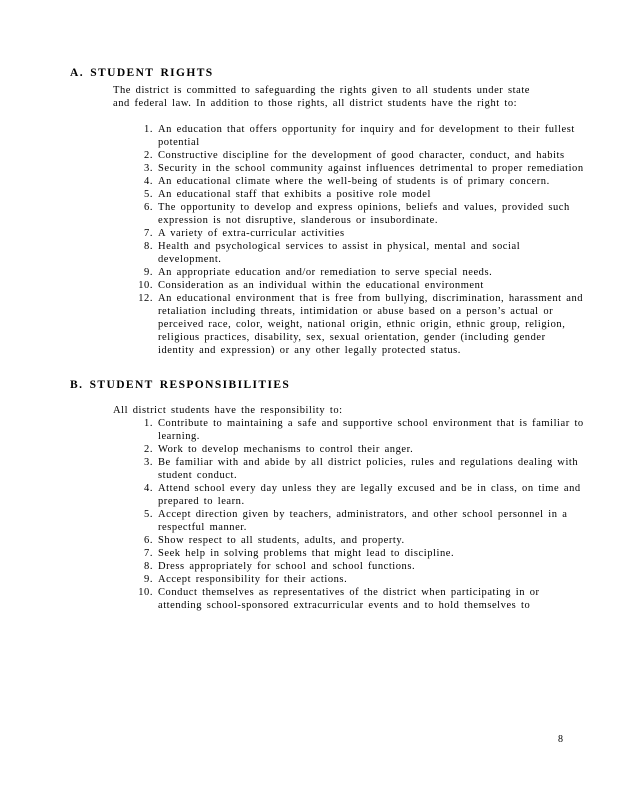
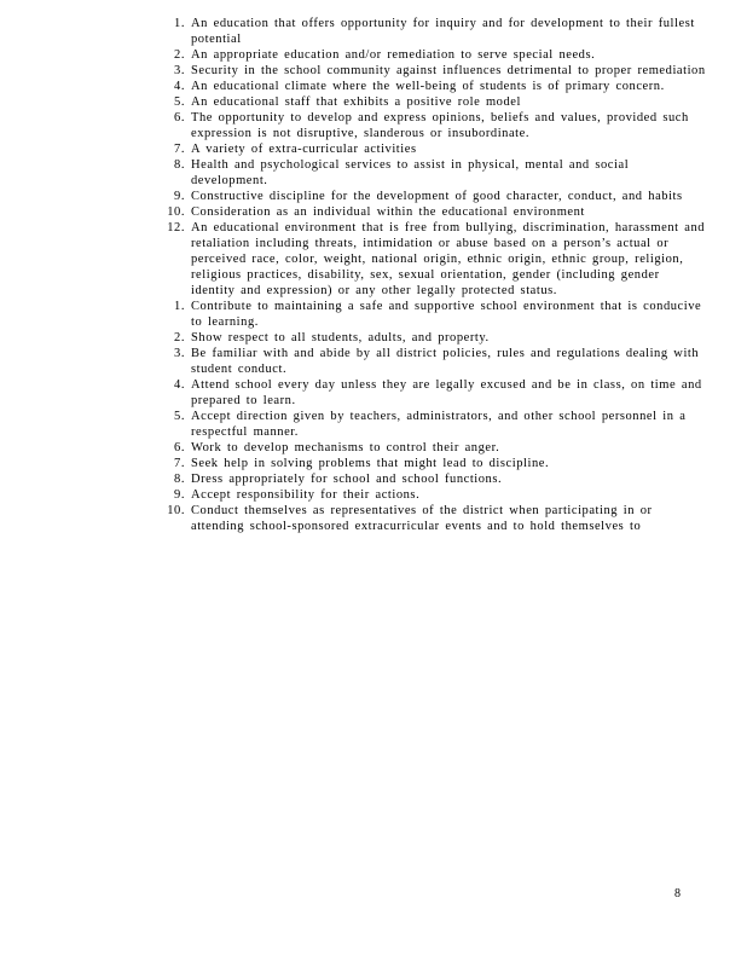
- A. STUDENT RIGHTS
- The district is committed to safeguarding the rights given to all students under state and federal law. In addition to those rights, all district students have the right to:
  1.
  An education that offers opportunity for inquiry and for development to their fullest potential
  2.
- Constructive discipline for the development of good character, conduct, and habits
+ An appropriate education and/or remediation to serve special needs.
  3.
  Security in the school community against influences detrimental to proper remediation
  4.
  An educational climate where the well-being of students is of primary concern.
  5.
  An educational staff that exhibits a positive role model
  6.
  The opportunity to develop and express opinions, beliefs and values, provided such expression is not disruptive, slanderous or insubordinate.
  7.
  A variety of extra-curricular activities
  8.
  Health and psychological services to assist in physical, mental and social development.
  9.
- An appropriate education and/or remediation to serve special needs.
+ Constructive discipline for the development of good character, conduct, and habits
  10.
  Consideration as an individual within the educational environment
  12.
  An educational environment that is free from bullying, discrimination, harassment and retaliation including threats, intimidation or abuse based on a person’s actual or perceived race, color, weight, national origin, ethnic origin, ethnic group, religion, religious practices, disability, sex, sexual orientation, gender (including gender identity and expression) or any other legally protected status.
- B. STUDENT RESPONSIBILITIES
- All district students have the responsibility to:
  1.
- Contribute to maintaining a safe and supportive school environment that is familiar to learning.
+ Contribute to maintaining a safe and supportive school environment that is conducive to learning.
  2.
- Work to develop mechanisms to control their anger.
+ Show respect to all students, adults, and property.
  3.
  Be familiar with and abide by all district policies, rules and regulations dealing with student conduct.
  4.
  Attend school every day unless they are legally excused and be in class, on time and prepared to learn.
  5.
  Accept direction given by teachers, administrators, and other school personnel in a respectful manner.
  6.
- Show respect to all students, adults, and property.
+ Work to develop mechanisms to control their anger.
  7.
  Seek help in solving problems that might lead to discipline.
  8.
  Dress appropriately for school and school functions.
  9.
  Accept responsibility for their actions.
  10.
  Conduct themselves as representatives of the district when participating in or attending school-sponsored extracurricular events and to hold themselves to
  8
